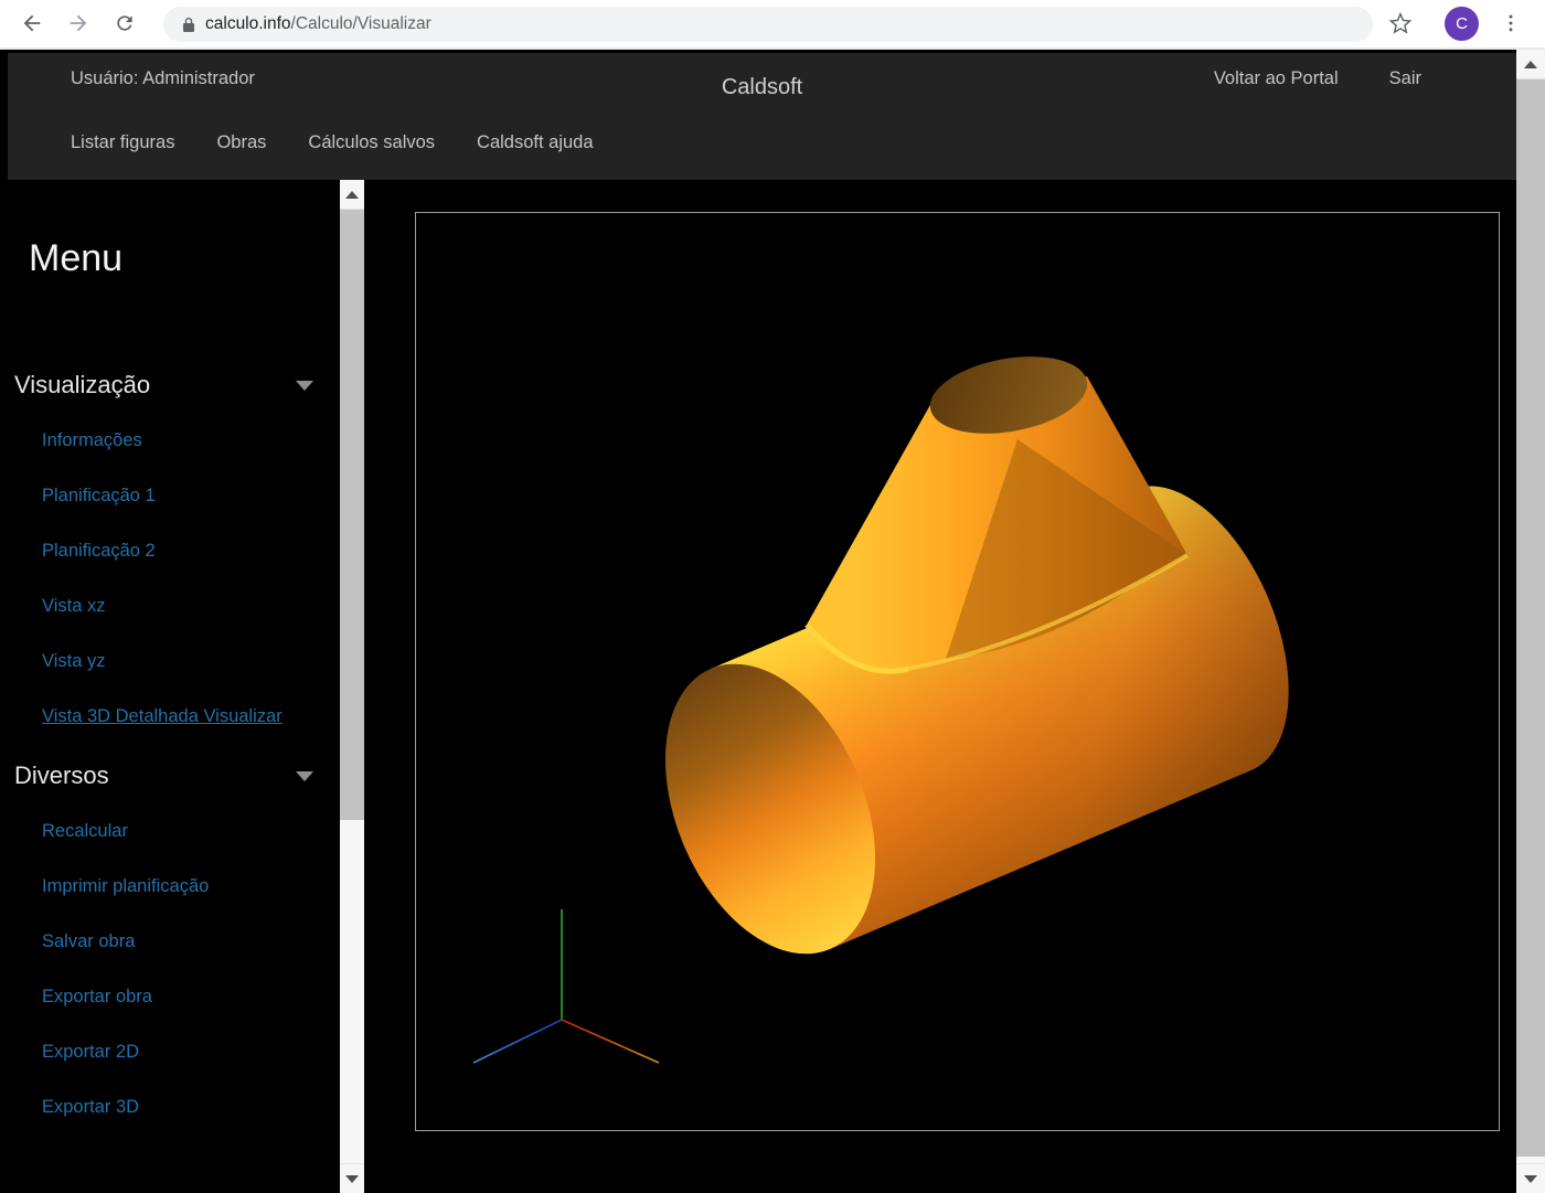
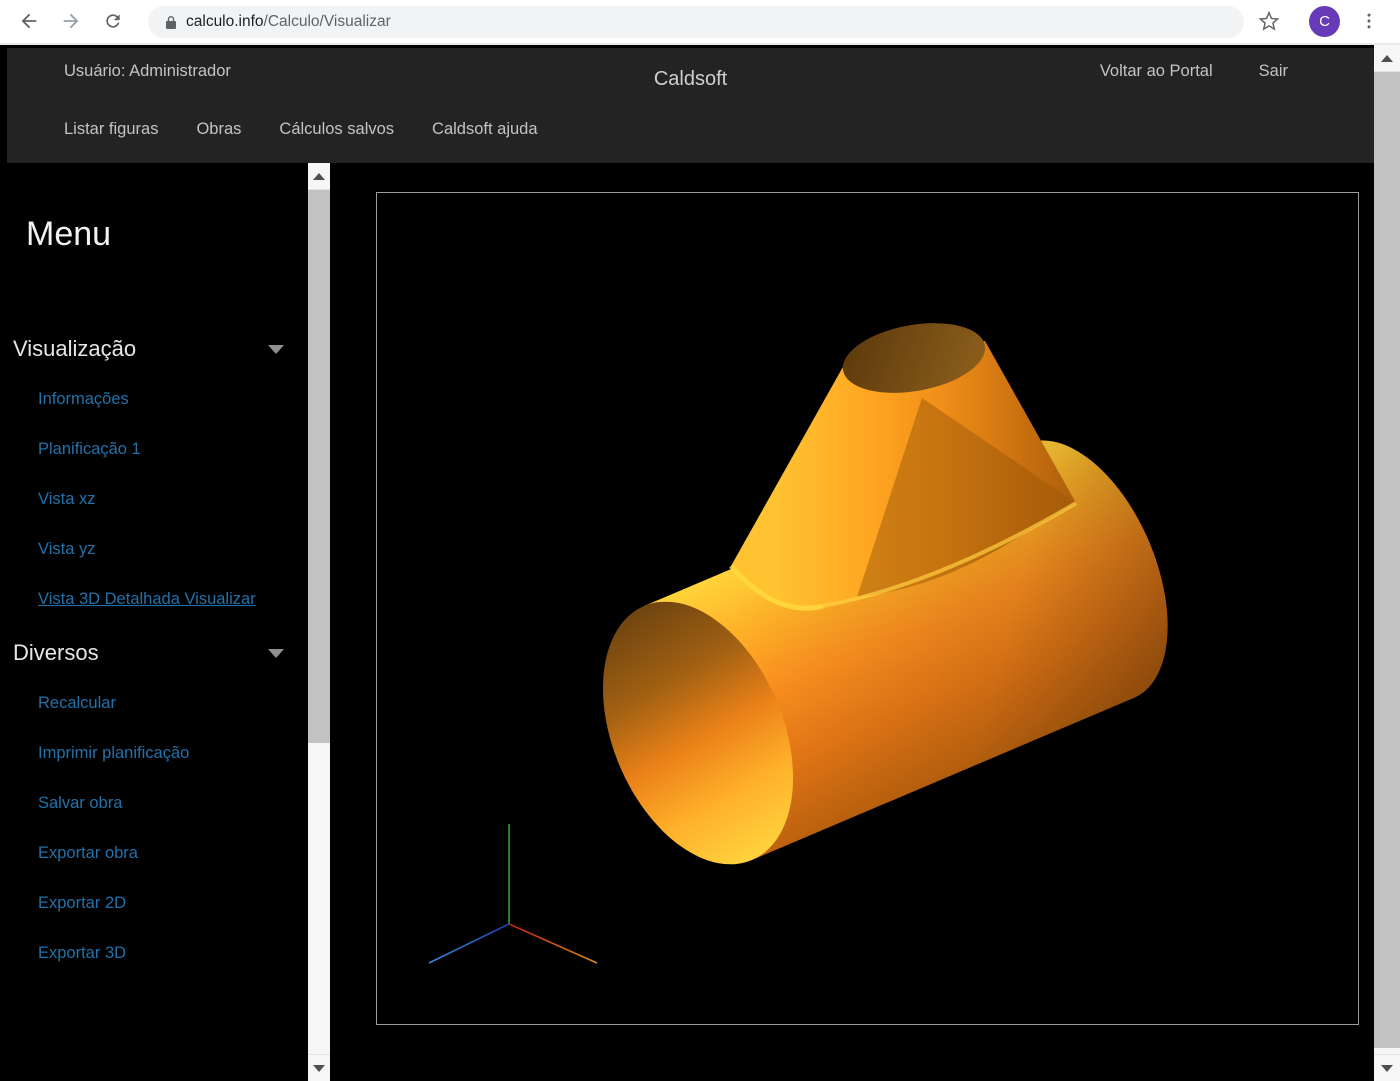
  calculo.info/Calculo/Visualizar
  C
  Usuário: Administrador
  Caldsoft
  Voltar ao Portal
  Sair
  Listar figuras
  Obras
  Cálculos salvos
  Caldsoft ajuda
  Menu
  Visualização
  Informações
  Planificação 1
- Planificação 2
  Vista xz
  Vista yz
  Vista 3D Detalhada Visualizar
  Diversos
  Recalcular
  Imprimir planificação
  Salvar obra
  Exportar obra
  Exportar 2D
  Exportar 3D
